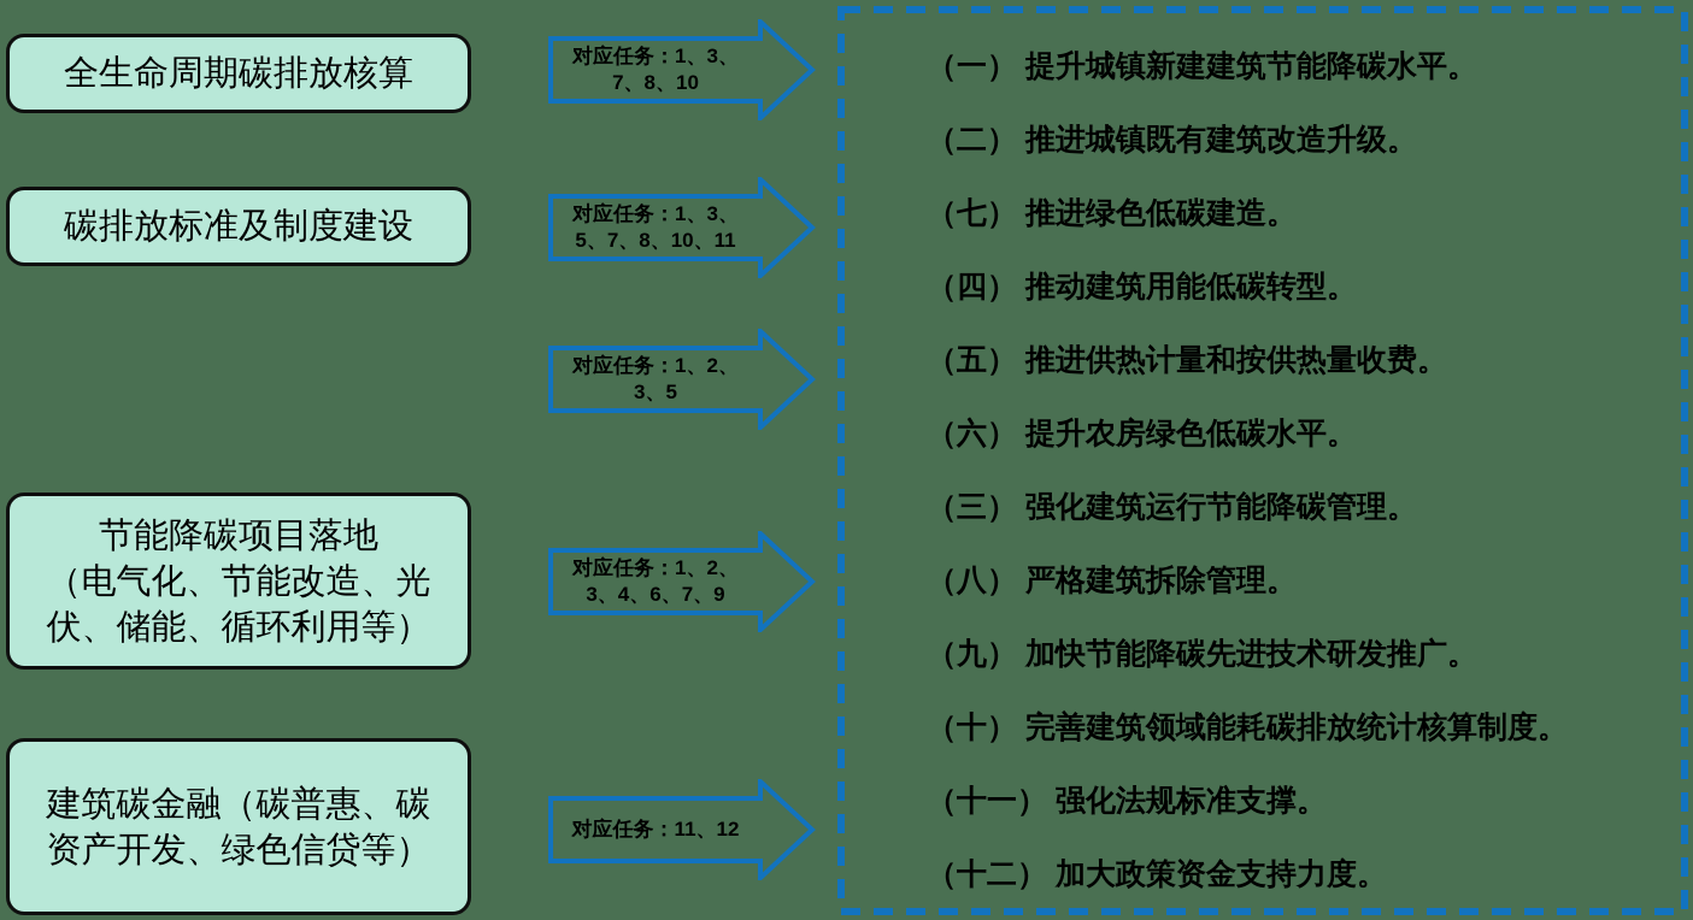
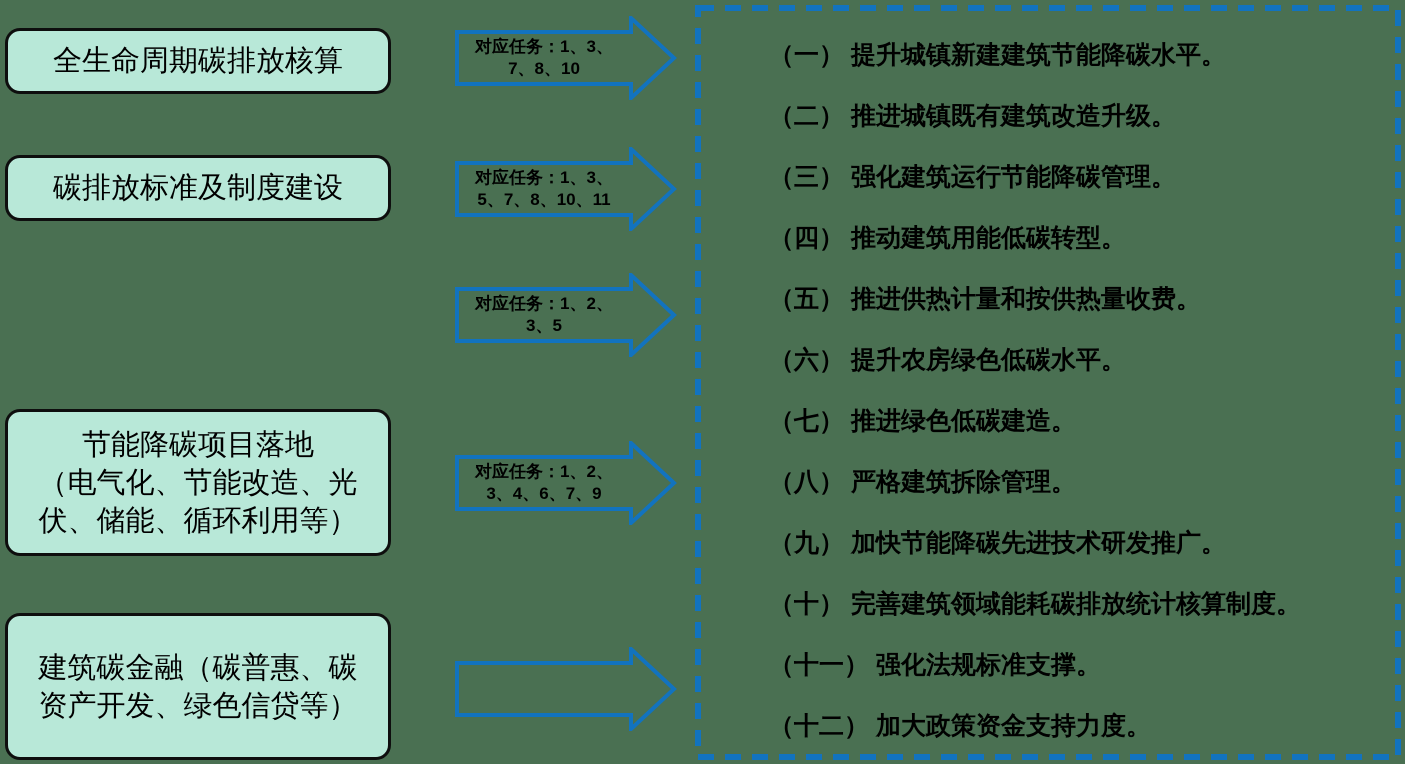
  全生命周期碳排放核算
  碳排放标准及制度建设
  节能降碳项目落地
  （电气化、节能改造、光
  伏、储能、循环利用等）
  建筑碳金融（碳普惠、碳
  资产开发、绿色信贷等）
  对应任务：1、3、
  7、8、10
  对应任务：1、3、
  5、7、8、10、11
  对应任务：1、2、
  3、5
  对应任务：1、2、
  3、4、6、7、9
- 对应任务：11、12
  （一） 提升城镇新建建筑节能降碳水平。
  （二） 推进城镇既有建筑改造升级。
- （七） 推进绿色低碳建造。
+ （三） 强化建筑运行节能降碳管理。
  （四） 推动建筑用能低碳转型。
  （五） 推进供热计量和按供热量收费。
  （六） 提升农房绿色低碳水平。
- （三） 强化建筑运行节能降碳管理。
+ （七） 推进绿色低碳建造。
  （八） 严格建筑拆除管理。
  （九） 加快节能降碳先进技术研发推广。
  （十） 完善建筑领域能耗碳排放统计核算制度。
  （十一） 强化法规标准支撑。
  （十二） 加大政策资金支持力度。
